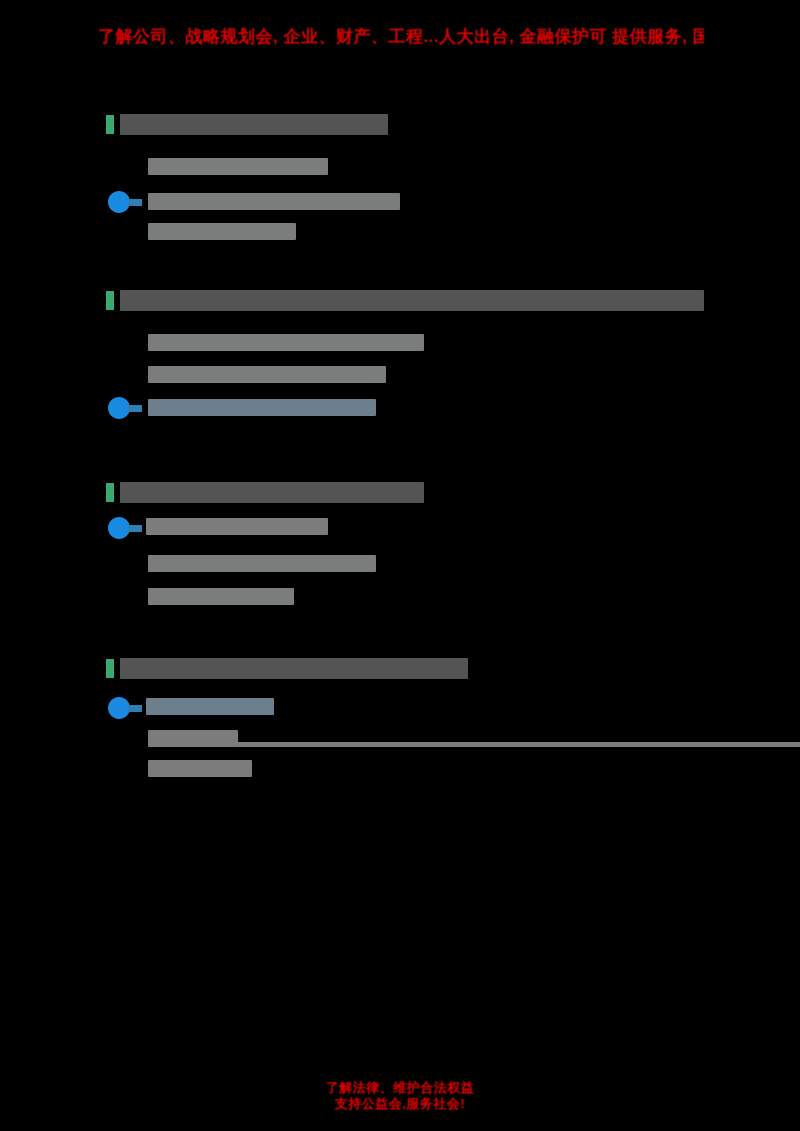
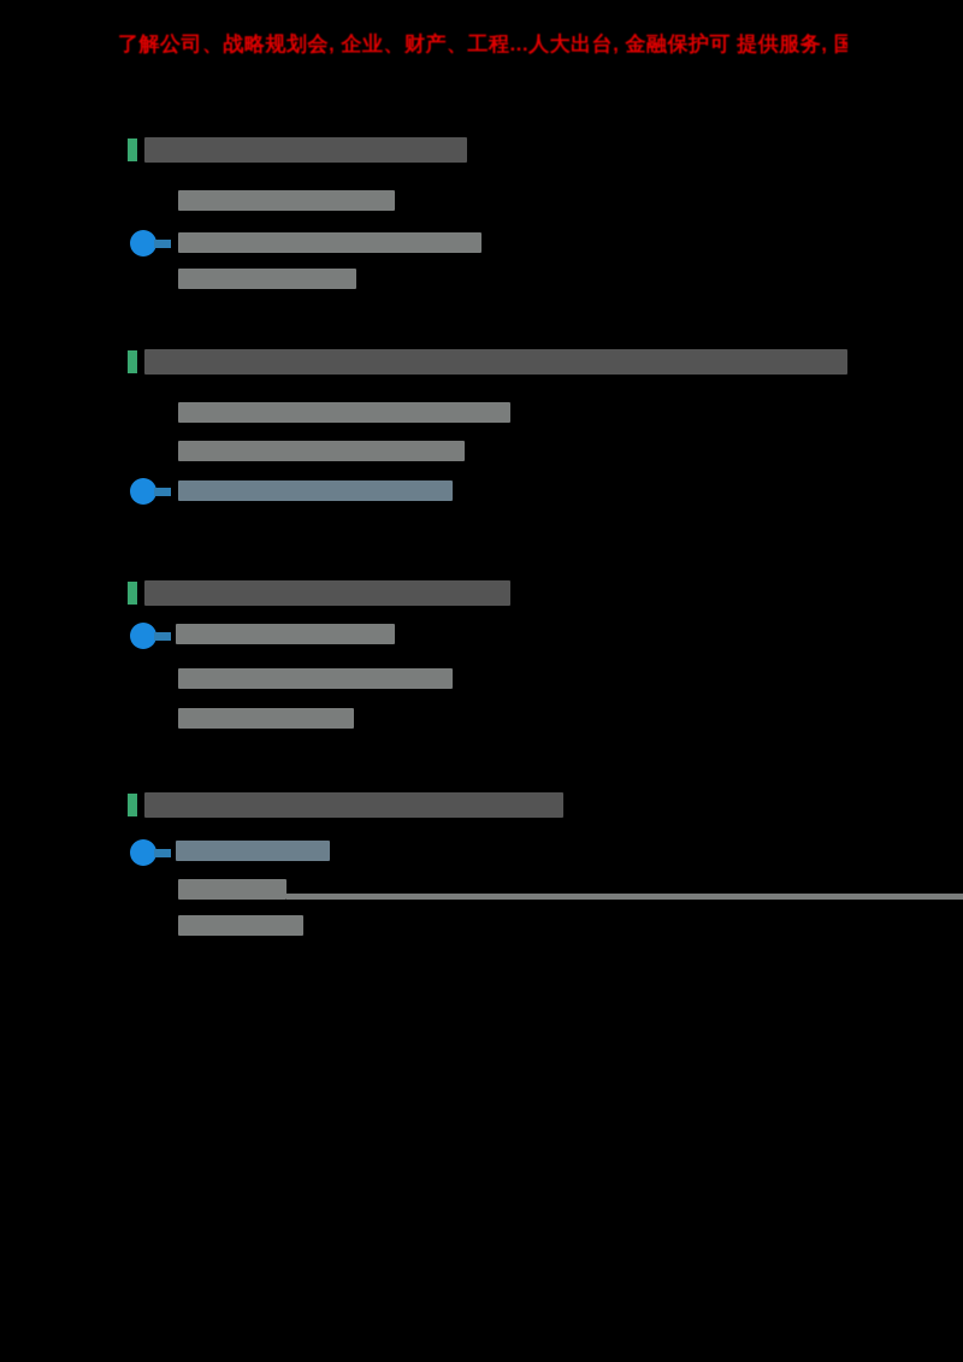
  了解公司、战略规划会, 企业、财产、工程...人大出台, 金融保护可 提供服务, 国
- 了解法律、维护合法权益
- 支持公益会,服务社会!
